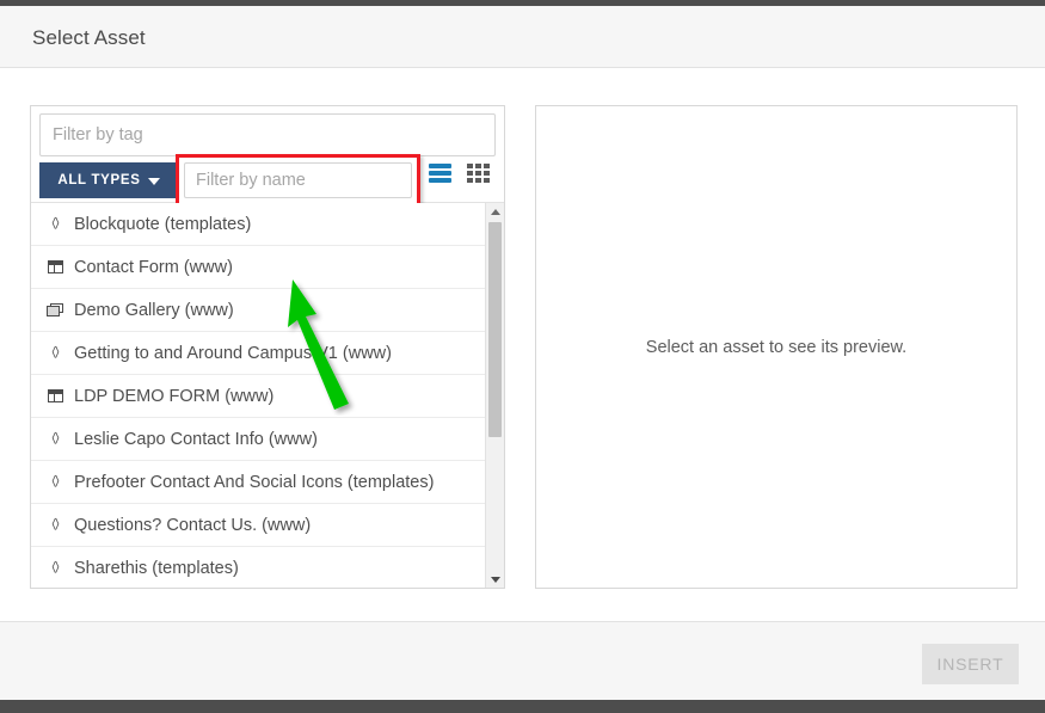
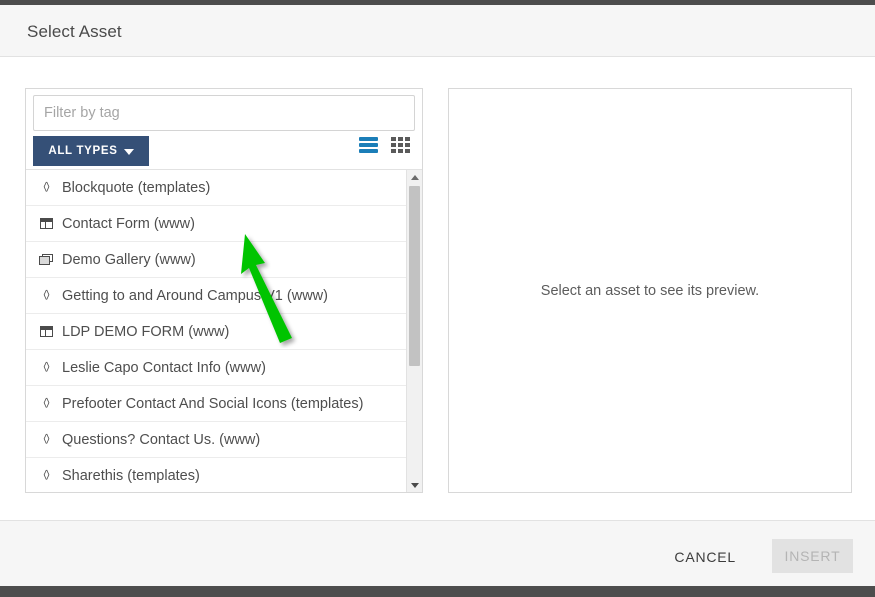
  Select Asset
  Filter by tag
  ALL TYPES
- Filter by name
  〈〉
  Blockquote (templates)
  Contact Form (www)
  Demo Gallery (www)
  〈〉
  Getting to and Around Campus1 (www)
  LDP DEMO FORM (www)
  〈〉
  Leslie Capo Contact Info (www)
  〈〉
  Prefooter Contact And Social Icons (templates)
  〈〉
  Questions? Contact Us. (www)
  〈〉
  Sharethis (templates)
  Select an asset to see its preview.
+ CANCEL
  INSERT
